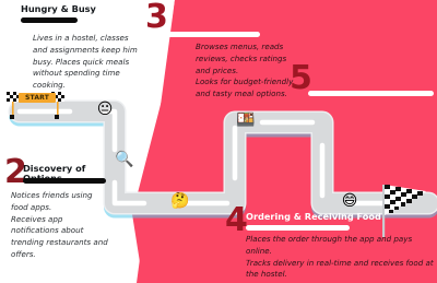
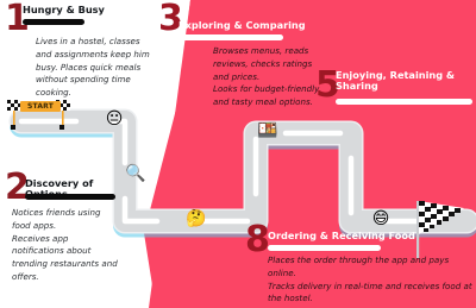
  😐
  🔍
  🤔
  🍱
  😄
+ 1
  Hungry & Busy
  Lives in a hostel, classes and assignments keep him busy. Places quick meals without spending time cooking.
  2
  Notices friends using food apps.
  Receives app notifications about trending restaurants and offers.
  3
+ Exploring & Comparing
  Browses menus, reads reviews, checks ratings and prices.
  Looks for budget-friendly and tasty meal options.
- 4
+ 8
  Ordering & Receiving Food
  Places the order through the app and pays online.
  Tracks delivery in real-time and receives food at the hostel.
  5
+ Enjoying, Retaining & Sharing
